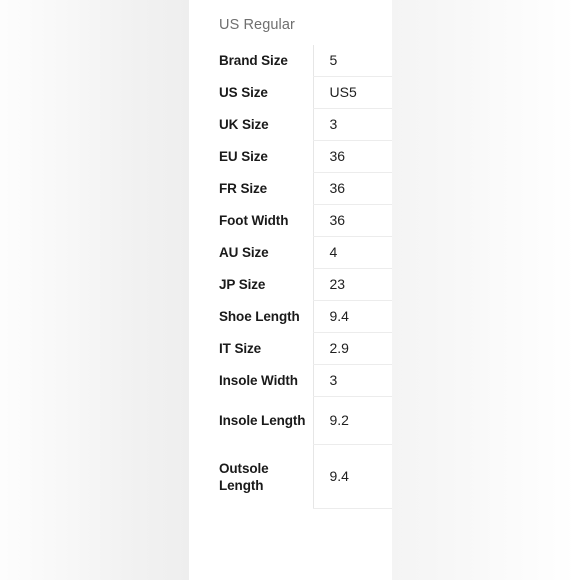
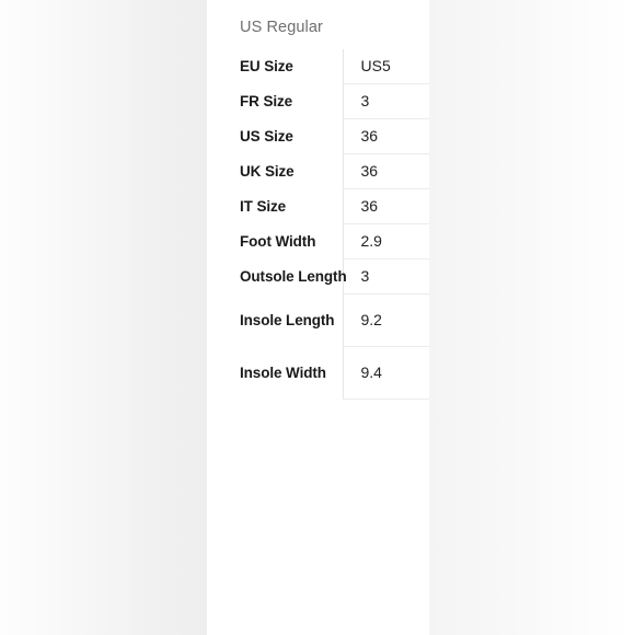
  US Regular
- Brand Size	5
- US Size	US5
+ EU Size	US5
- UK Size	3
+ FR Size	3
- EU Size	36
+ US Size	36
- FR Size	36
+ UK Size	36
- Foot Width	36
+ IT Size	36
- AU Size	4
- JP Size	23
- Shoe Length	9.4
- IT Size	2.9
+ Foot Width	2.9
- Insole Width	3
+ Outsole Length	3
  Insole Length	9.2
- Outsole Length	9.4
+ Insole Width	9.4
